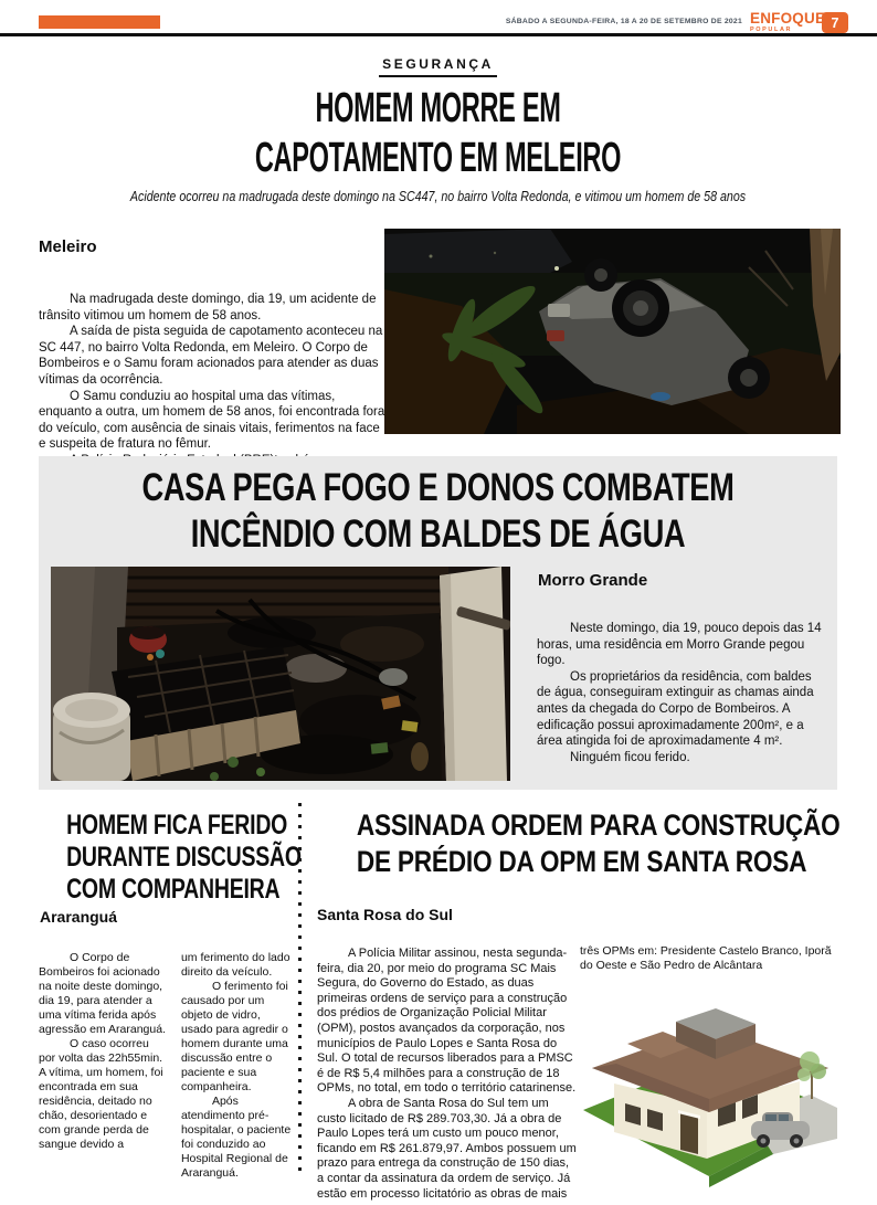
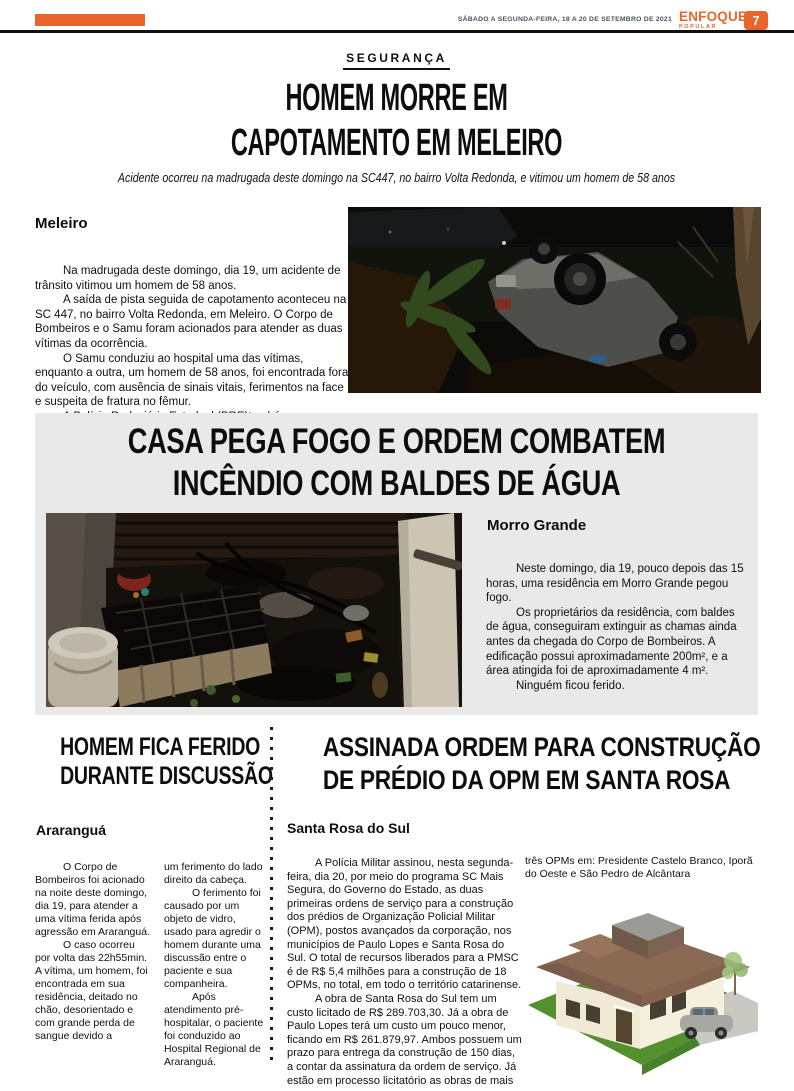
  ENFOQUE
  7
  SEGURANÇA
  HOMEM MORRE EM
  CAPOTAMENTO EM MELEIRO
  Acidente ocorreu na madrugada deste domingo na SC447, no bairro Volta Redonda, e vitimou um homem de 58 anos
  Meleiro
  Na madrugada deste domingo, dia 19, um acidente de trânsito vitimou um homem de 58 anos.
  A saída de pista seguida de capotamento aconteceu na SC 447, no bairro Volta Redonda, em Meleiro. O Corpo de Bombeiros e o Samu foram acionados para atender as duas vítimas da ocorrência.
  O Samu conduziu ao hospital uma das vítimas, enquanto a outra, um homem de 58 anos, foi encontrada fora do veículo, com ausência de sinais vitais, ferimentos na face e suspeita de fratura no fêmur.
- CASA PEGA FOGO E DONOS COMBATEM
+ CASA PEGA FOGO E ORDEM COMBATEM
  INCÊNDIO COM BALDES DE ÁGUA
  Morro Grande
- Neste domingo, dia 19, pouco depois das 14 horas, uma residência em Morro Grande pegou fogo.
+ Neste domingo, dia 19, pouco depois das 15 horas, uma residência em Morro Grande pegou fogo.
  Os proprietários da residência, com baldes de água, conseguiram extinguir as chamas ainda antes da chegada do Corpo de Bombeiros. A edificação possui aproximadamente 200m², e a área atingida foi de aproximadamente 4 m².
  Ninguém ficou ferido.
  HOMEM FICA FERIDO
  DURANTE DISCUSSÃO
- COM COMPANHEIRA
  Araranguá
  O Corpo de Bombeiros foi acionado na noite deste domingo, dia 19, para atender a uma vítima ferida após agressão em Araranguá.
  O caso ocorreu por volta das 22h55min. A vítima, um homem, foi encontrada em sua residência, deitado no chão, desorientado e com grande perda de sangue devido a
- um ferimento do lado direito da veículo.
+ um ferimento do lado direito da cabeça.
  O ferimento foi causado por um objeto de vidro, usado para agredir o homem durante uma discussão entre o paciente e sua companheira.
  Após atendimento pré-hospitalar, o paciente foi conduzido ao Hospital Regional de Araranguá.
  ASSINADA ORDEM PARA CONSTRUÇÃO
  DE PRÉDIO DA OPM EM SANTA ROSA
  Santa Rosa do Sul
  A Polícia Militar assinou, nesta segunda-feira, dia 20, por meio do programa SC Mais Segura, do Governo do Estado, as duas primeiras ordens de serviço para a construção dos prédios de Organização Policial Militar (OPM), postos avançados da corporação, nos municípios de Paulo Lopes e Santa Rosa do Sul. O total de recursos liberados para a PMSC é de R$ 5,4 milhões para a construção de 18 OPMs, no total, em todo o território catarinense.
  A obra de Santa Rosa do Sul tem um custo licitado de R$ 289.703,30. Já a obra de Paulo Lopes terá um custo um pouco menor, ficando em R$ 261.879,97. Ambos possuem um prazo para entrega da construção de 150 dias, a contar da assinatura da ordem de serviço. Já estão em processo licitatório as obras de mais
  três OPMs em: Presidente Castelo Branco, Iporã do Oeste e São Pedro de Alcântara
